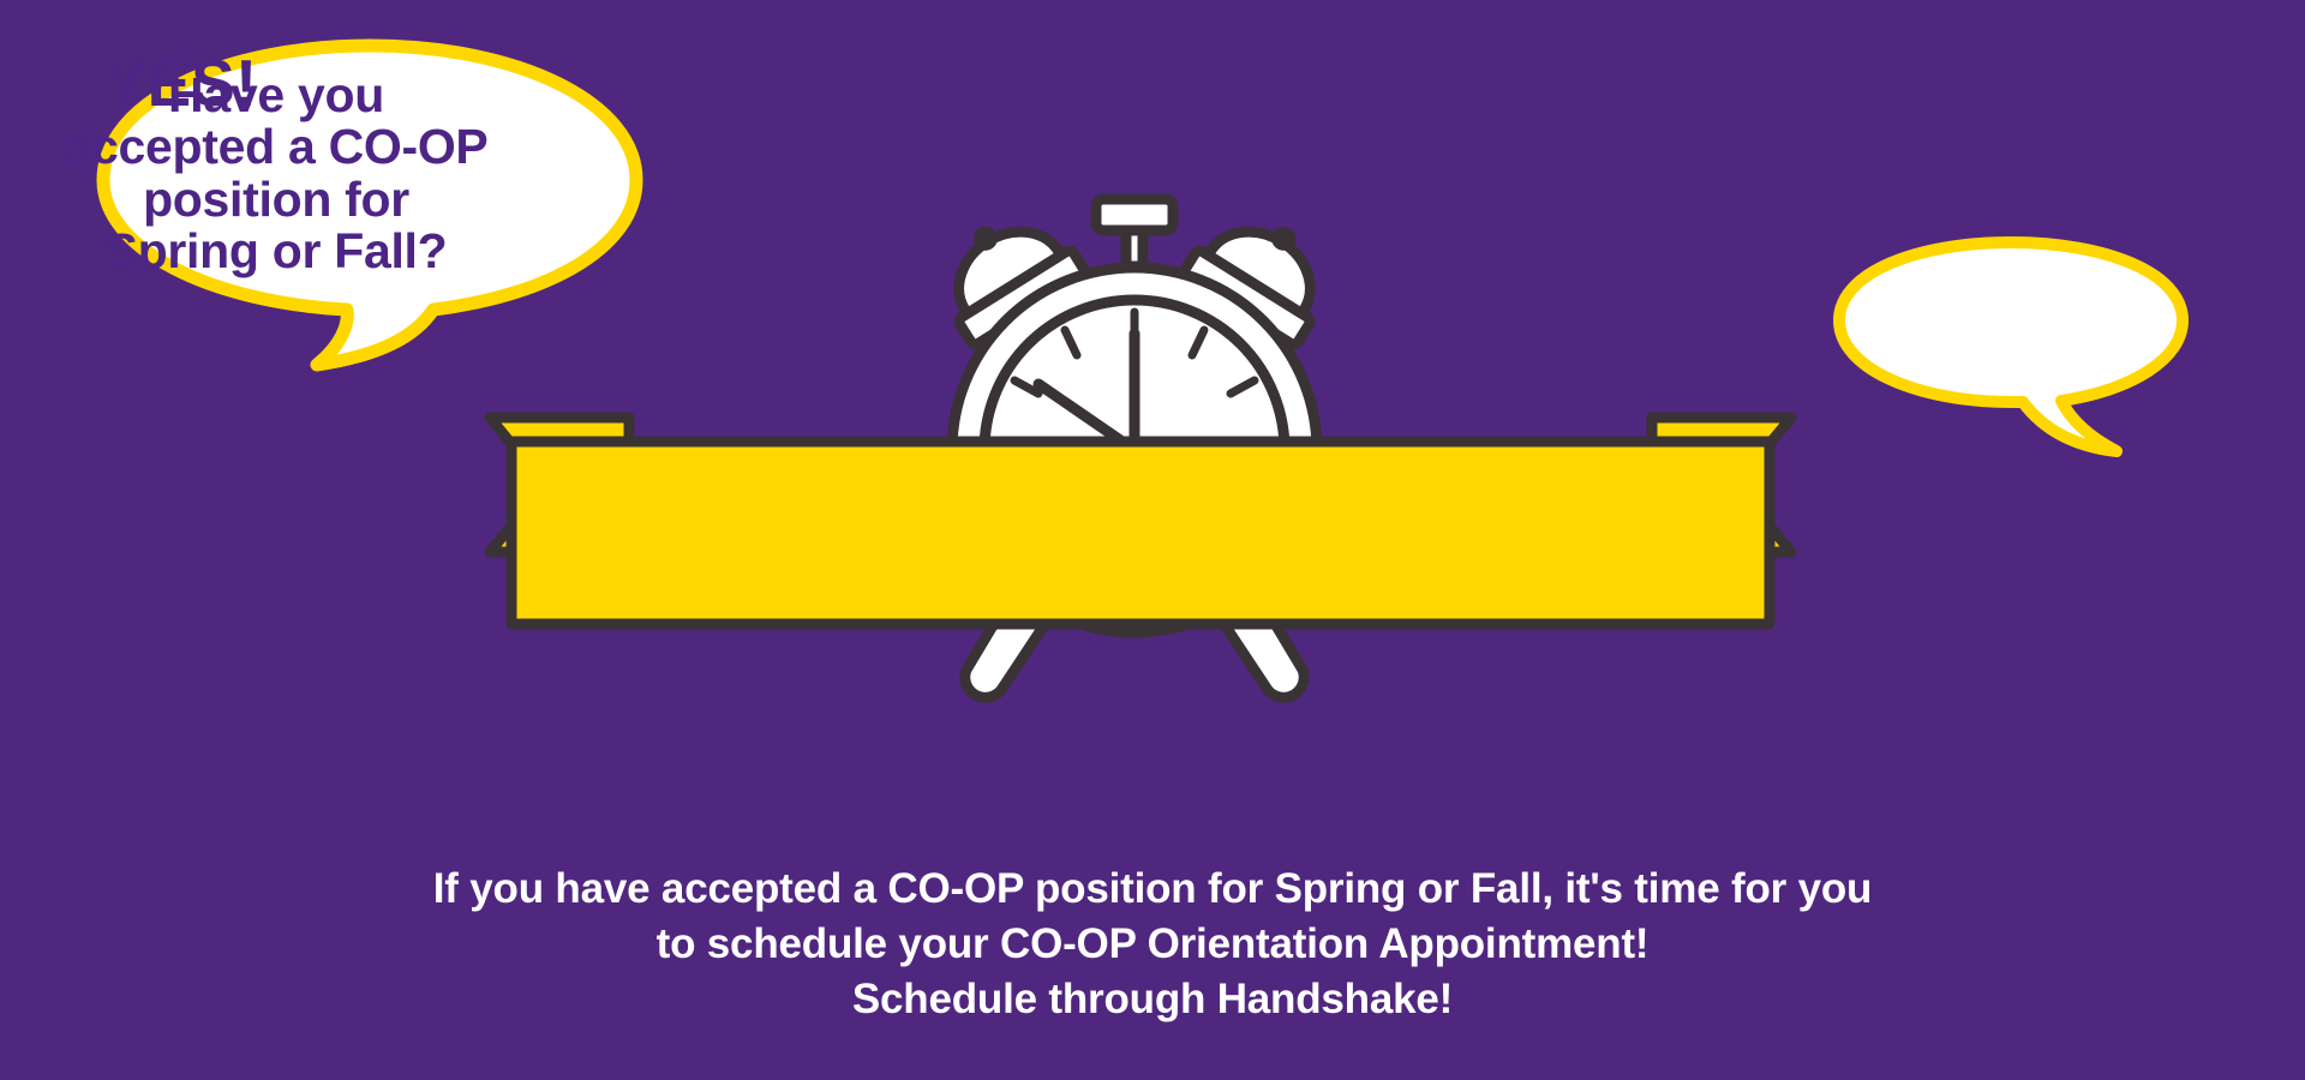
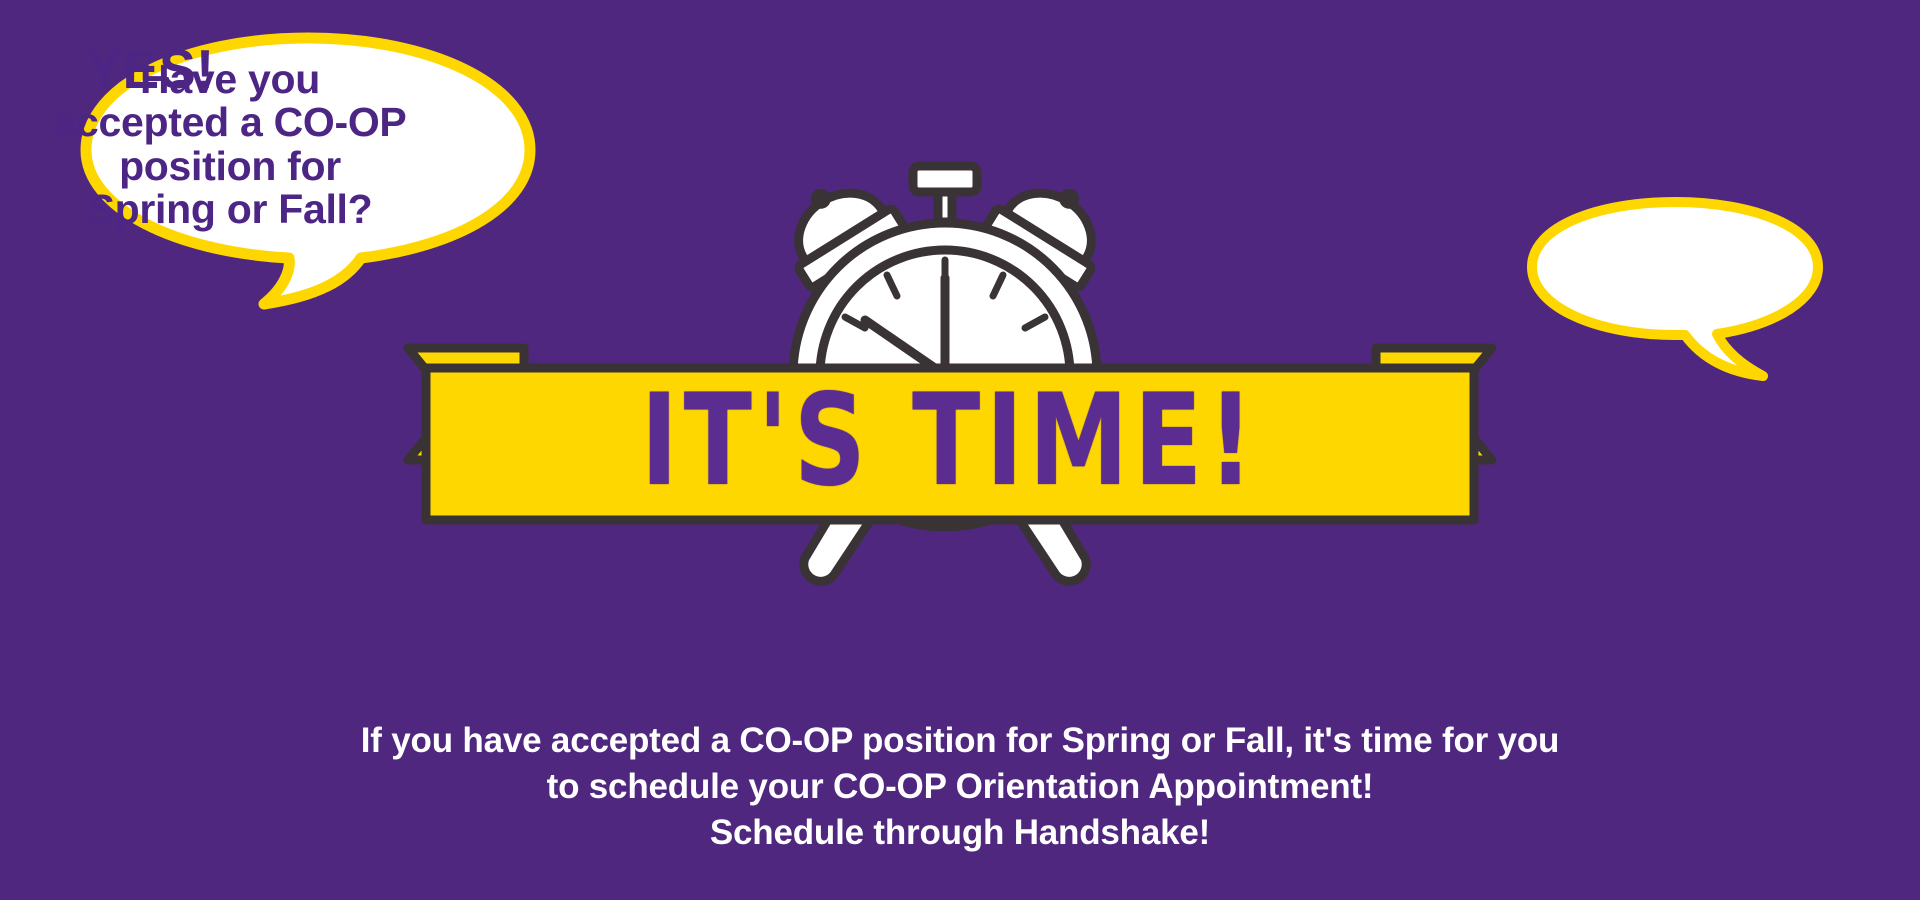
+ IT'S TIME!
  Have you
  accepted a CO-OP
  position for
  Spring or Fall?
  YES!
  If you have accepted a CO-OP position for Spring or Fall, it's time for you
  to schedule your CO-OP Orientation Appointment!
  Schedule through Handshake!
